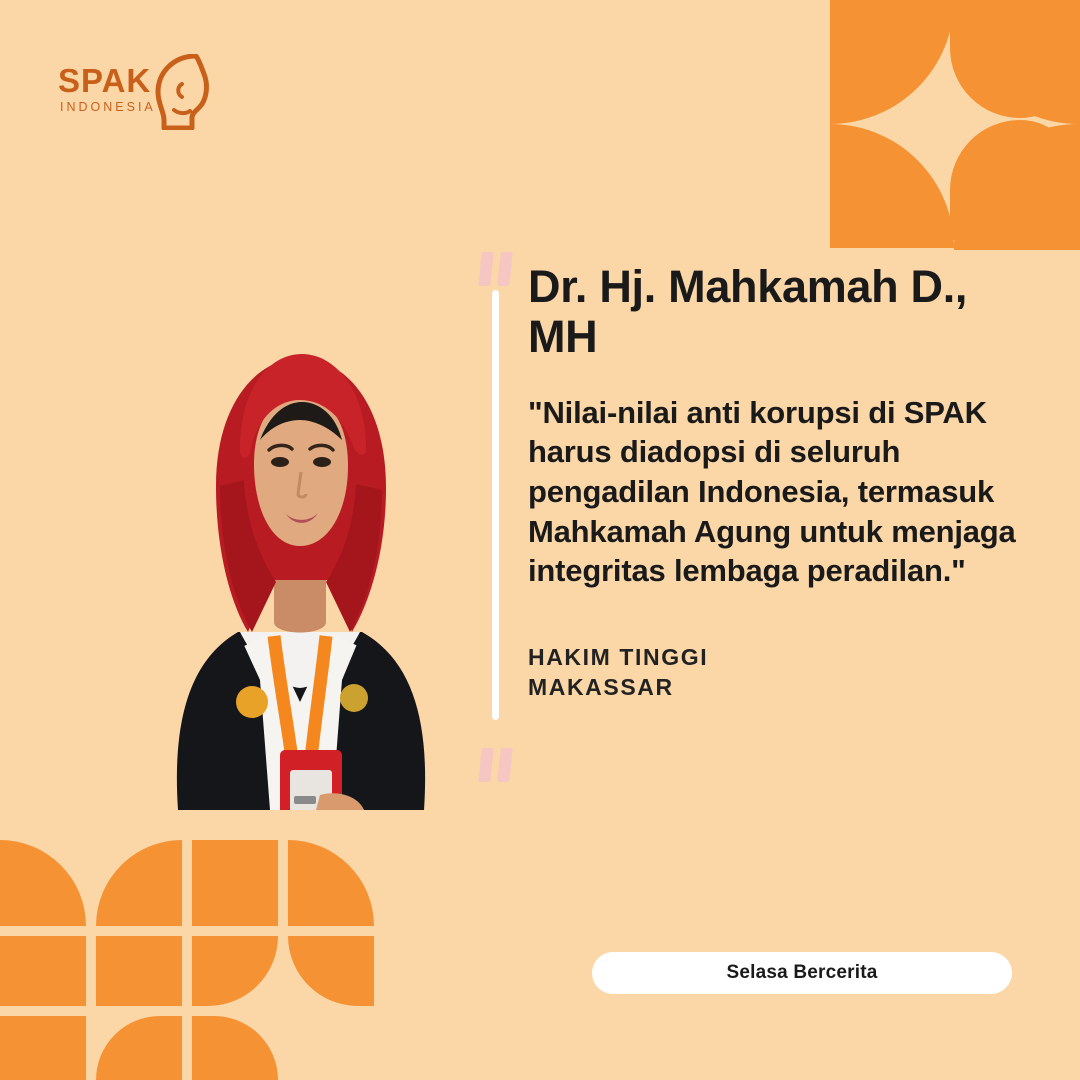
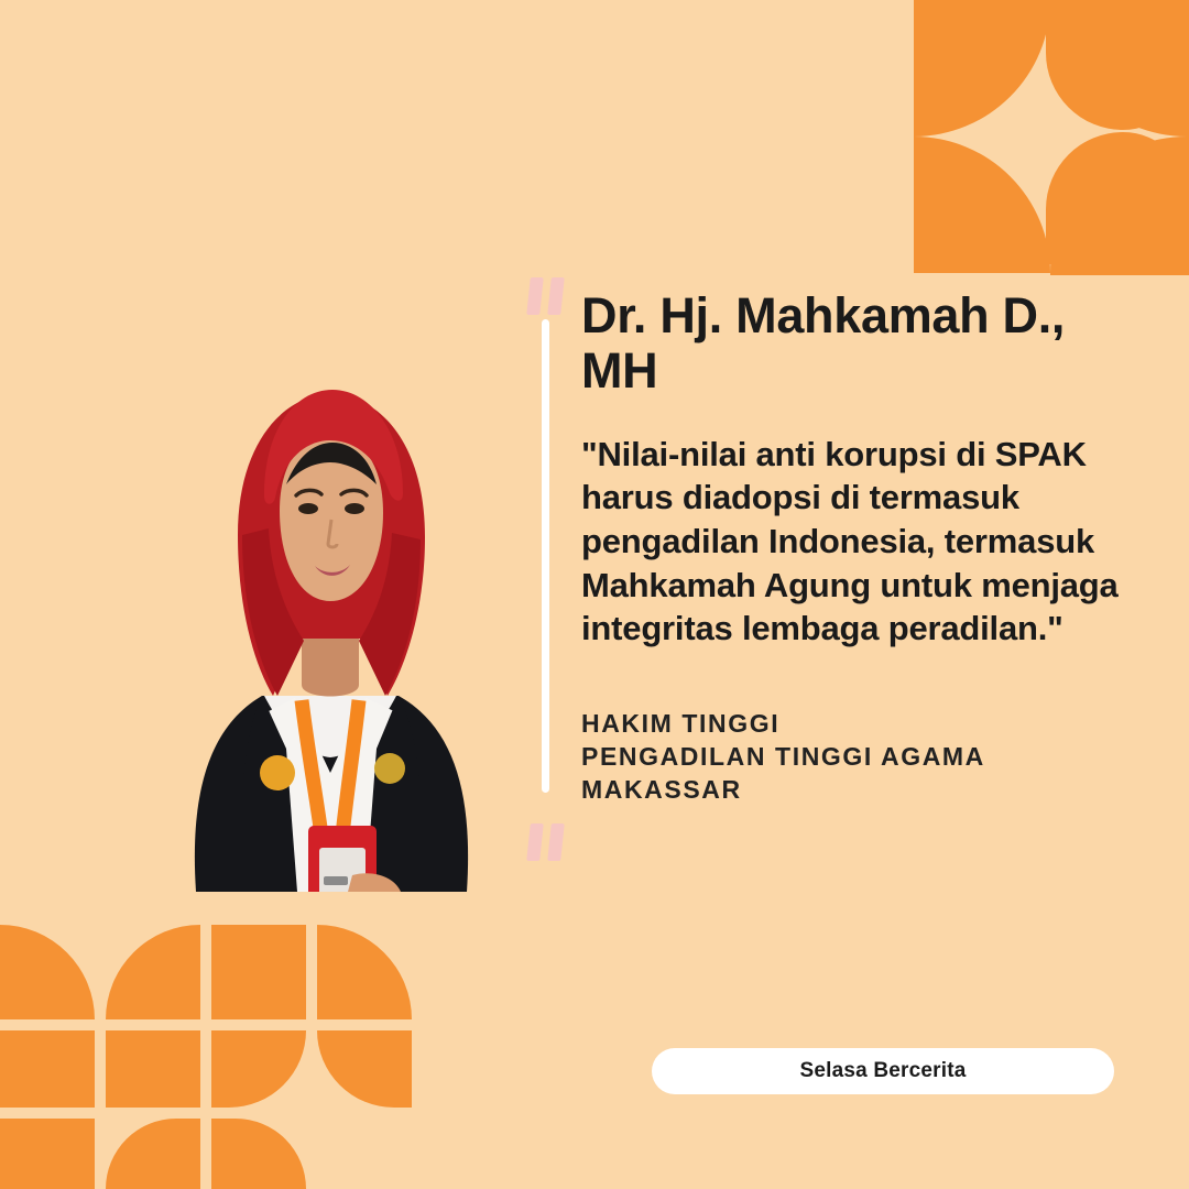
- SPAK
- INDONESIA
  Dr. Hj. Mahkamah D., MH
- "Nilai-nilai anti korupsi di SPAK harus diadopsi di seluruh pengadilan Indonesia, termasuk Mahkamah Agung untuk menjaga integritas lembaga peradilan."
+ "Nilai-nilai anti korupsi di SPAK harus diadopsi di termasuk pengadilan Indonesia, termasuk Mahkamah Agung untuk menjaga integritas lembaga peradilan."
  HAKIM TINGGI
+ PENGADILAN TINGGI AGAMA
  MAKASSAR
  Selasa Bercerita
